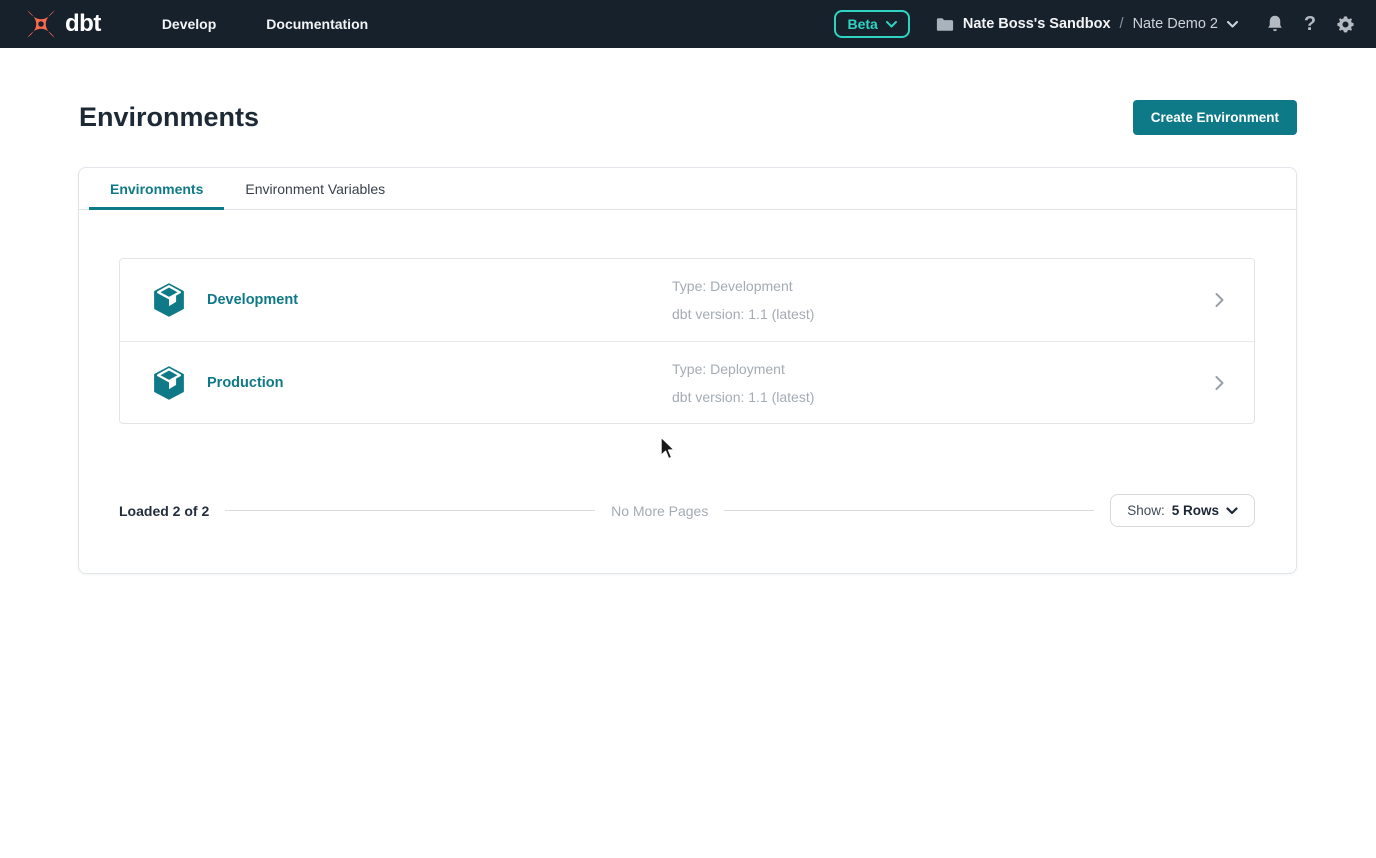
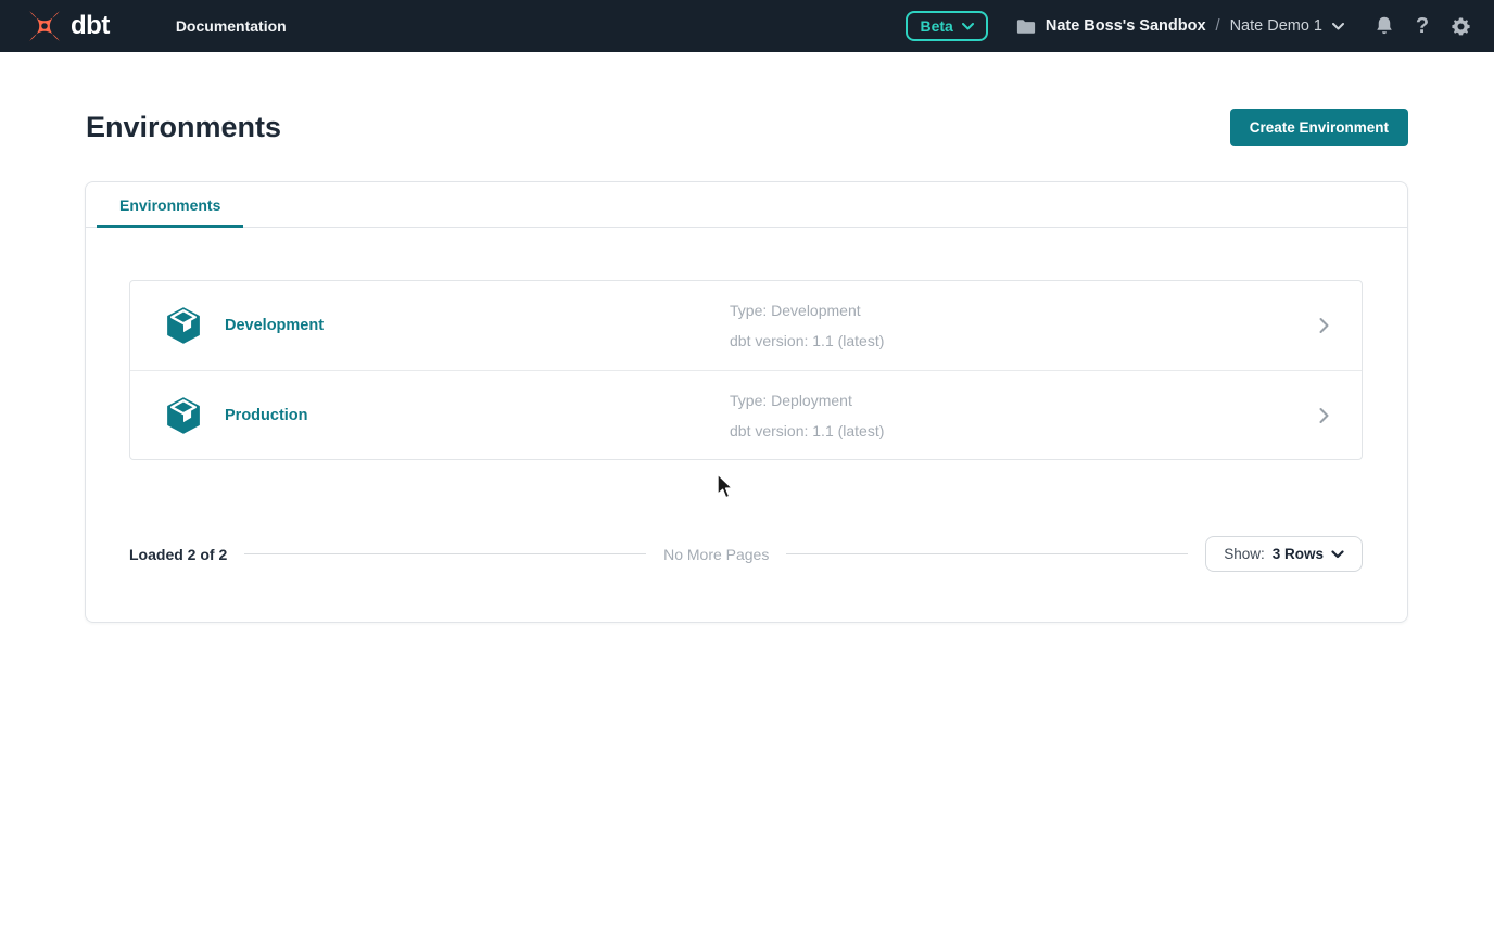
  dbt
- Develop
  Documentation
  Beta
  Nate Boss's Sandbox
  /
- Nate Demo 2
+ Nate Demo 1
  ?
  Environments
  Create Environment
  Environments
- Environment Variables
  Development
  Type: Development
  dbt version: 1.1 (latest)
  Production
  Type: Deployment
  dbt version: 1.1 (latest)
  Loaded 2 of 2
  No More Pages
  Show:
- 5 Rows
+ 3 Rows
